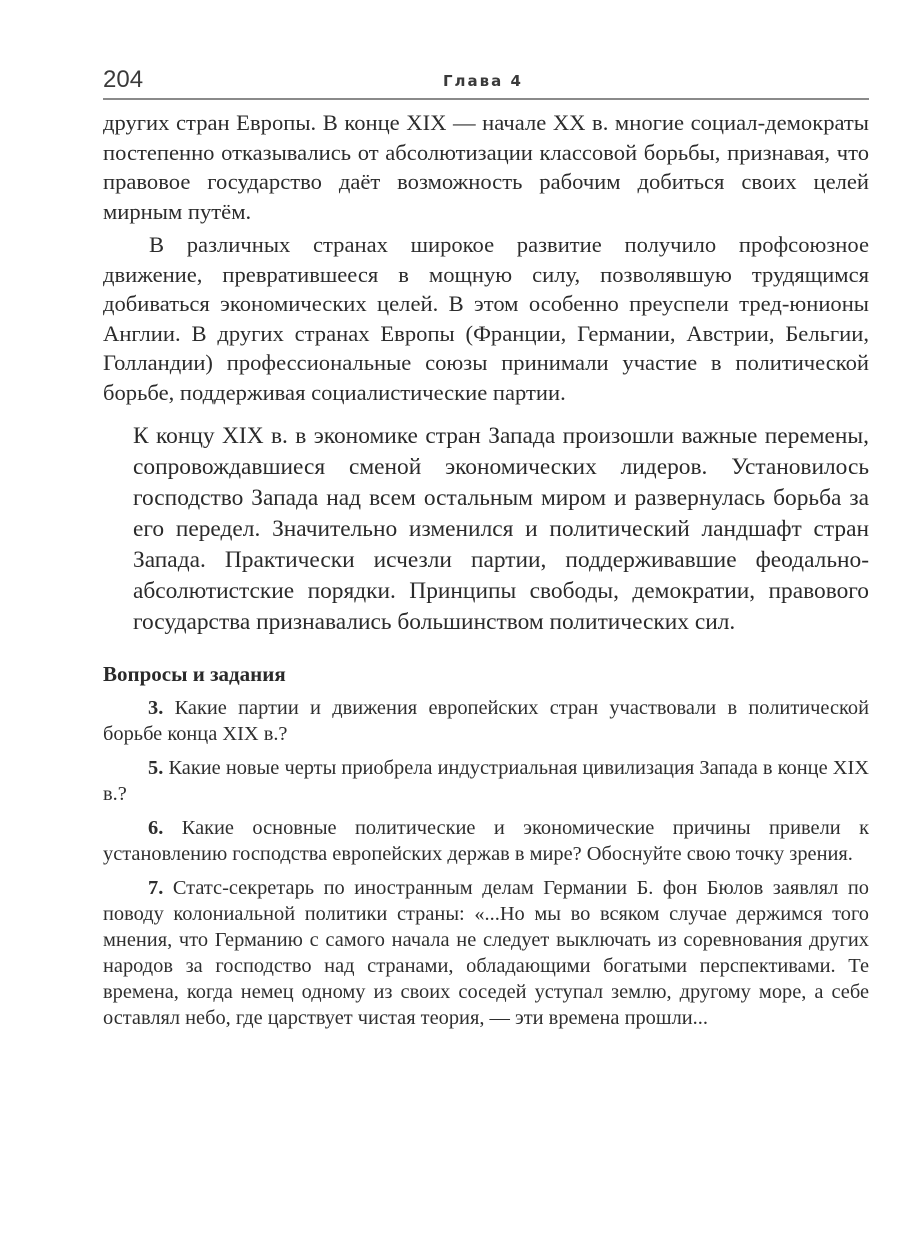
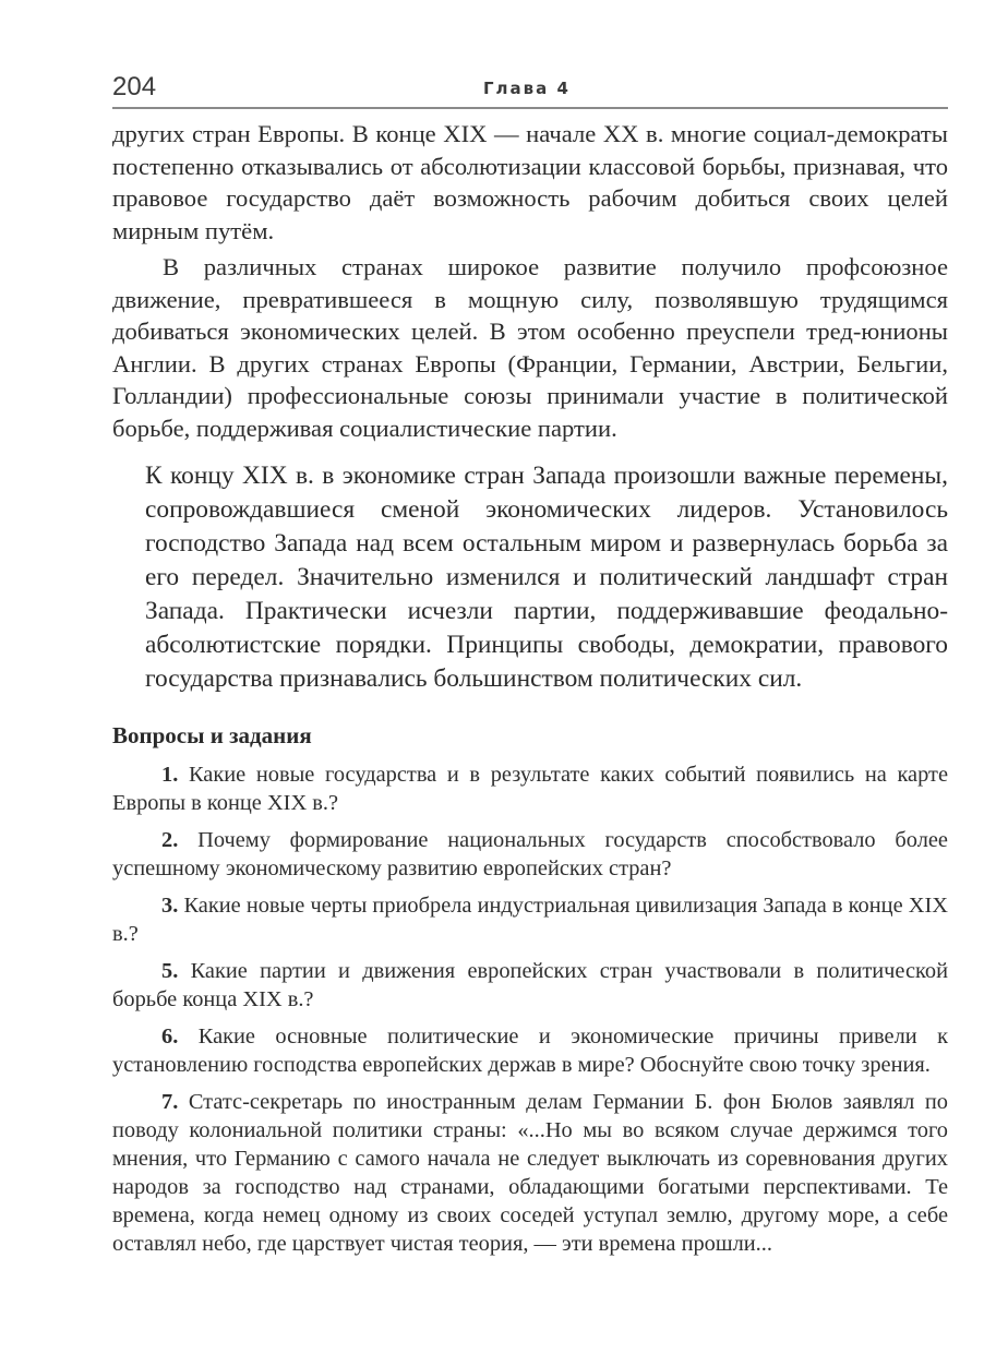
  204
  Глава 4
  других стран Европы. В конце XIX — начале XX в. многие социал-демократы постепенно отказывались от абсолютизации классовой борьбы, признавая, что правовое государство даёт возможность рабочим добиться своих целей мирным путём.
  В различных странах широкое развитие получило профсоюзное движение, превратившееся в мощную силу, позволявшую трудящимся добиваться экономических целей. В этом особенно преуспели тред-юнионы Англии. В других странах Европы (Франции, Германии, Австрии, Бельгии, Голландии) профессиональные союзы принимали участие в политической борьбе, поддерживая социалистические партии.
  К концу XIX в. в экономике стран Запада произошли важные перемены, сопровождавшиеся сменой экономических лидеров. Установилось господство Запада над всем остальным миром и развернулась борьба за его передел. Значительно изменился и политический ландшафт стран Запада. Практически исчезли партии, поддерживавшие феодально-абсолютистские порядки. Принципы свободы, демократии, правового государства признавались большинством политических сил.
  Вопросы и задания
+ 1. Какие новые государства и в результате каких событий появились на карте Европы в конце XIX в.?
+ 2. Почему формирование национальных государств способствовало более успешному экономическому развитию европейских стран?
- 3. Какие партии и движения европейских стран участвовали в политической борьбе конца XIX в.?
+ 3. Какие новые черты приобрела индустриальная цивилизация Запада в конце XIX в.?
- 5. Какие новые черты приобрела индустриальная цивилизация Запада в конце XIX в.?
+ 5. Какие партии и движения европейских стран участвовали в политической борьбе конца XIX в.?
  6. Какие основные политические и экономические причины привели к установлению господства европейских держав в мире? Обоснуйте свою точку зрения.
  7. Статс-секретарь по иностранным делам Германии Б. фон Бюлов заявлял по поводу колониальной политики страны: «...Но мы во всяком случае держимся того мнения, что Германию с самого начала не следует выключать из соревнования других народов за господство над странами, обладающими богатыми перспективами. Те времена, когда немец одному из своих соседей уступал землю, другому море, а себе оставлял небо, где царствует чистая теория, — эти времена прошли...
